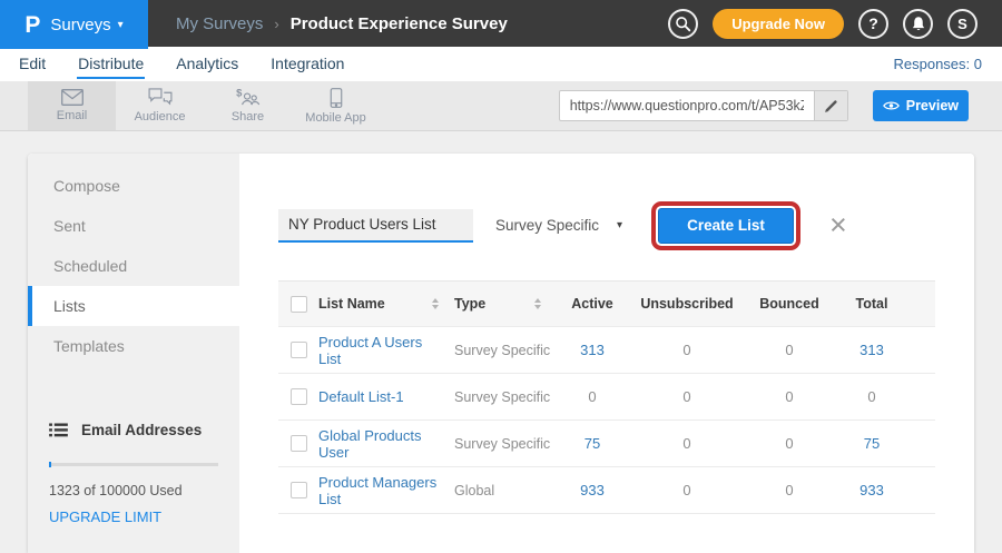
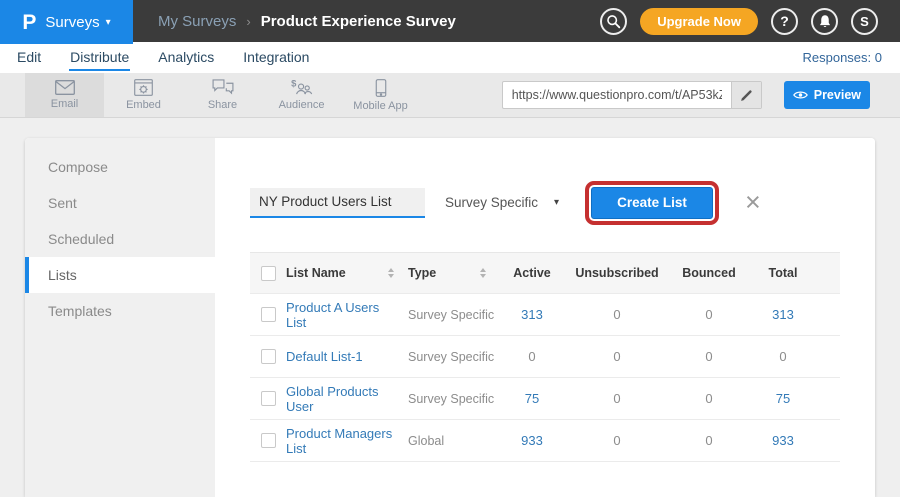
  P
  Surveys
  ▾
  My Surveys
  ›
  Product Experience Survey
  Upgrade Now
  ?
  S
  Edit
  Distribute
  Analytics
  Integration
  Responses: 0
  Email
+ Embed
- Audience
+ Share
  $
- Share
+ Audience
  Mobile App
  https://www.questionpro.com/t/AP53k
  Preview
  Compose
  Sent
  Scheduled
  Lists
  Templates
- Email Addresses
- 1323 of 100000 Used
- UPGRADE LIMIT
  NY Product Users List
  Survey Specific
  ▾
  Create List
  ×
  List Name
  Type
  Active
  Unsubscribed
  Bounced
  Total
  Product A Users List
  Survey Specific
  313
  0
  0
  313
  Default List-1
  Survey Specific
  0
  0
  0
  0
  Global Products User
  Survey Specific
  75
  0
  0
  75
  Product Managers List
  Global
  933
  0
  0
  933
